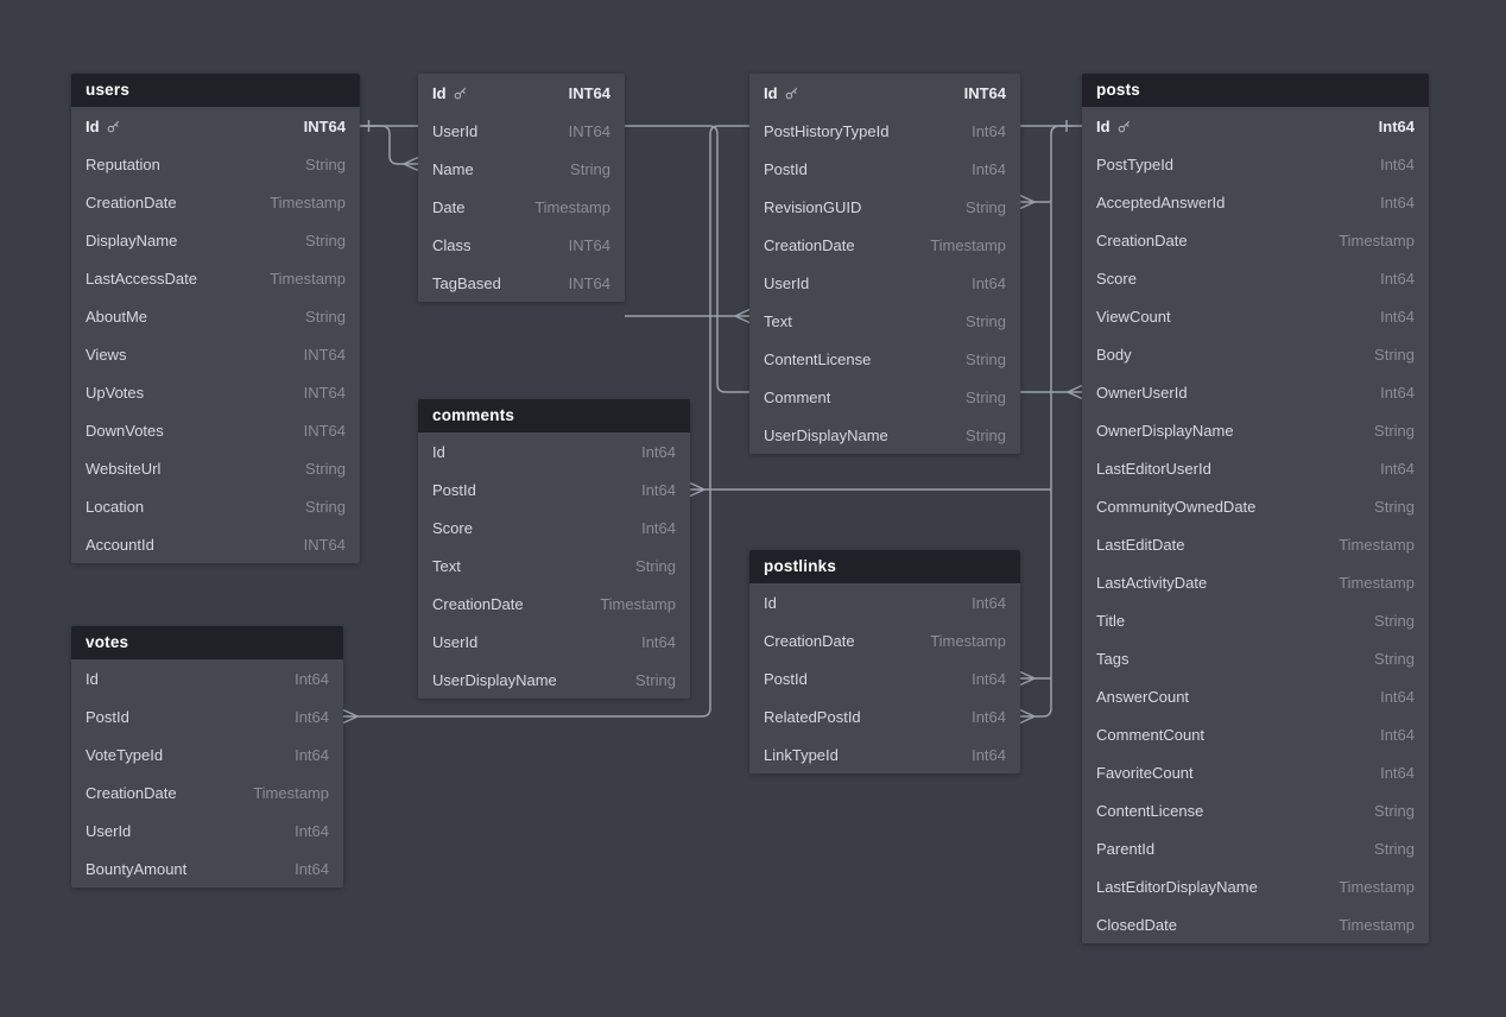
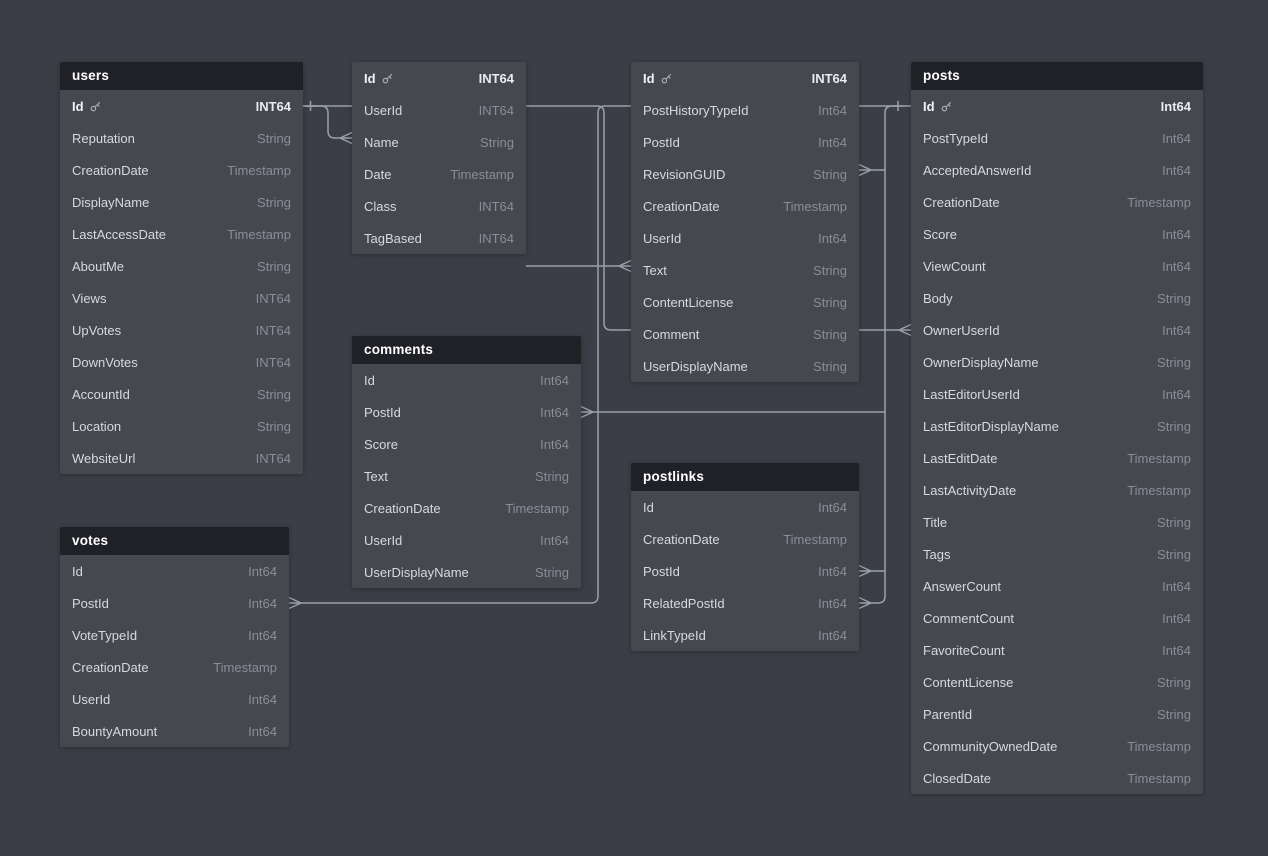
  users
  Id
  INT64
  Reputation
  String
  CreationDate
  Timestamp
  DisplayName
  String
  LastAccessDate
  Timestamp
  AboutMe
  String
  Views
  INT64
  UpVotes
  INT64
  DownVotes
  INT64
- WebsiteUrl
+ AccountId
  String
  Location
  String
- AccountId
+ WebsiteUrl
  INT64
  Id
  INT64
  UserId
  INT64
  Name
  String
  Date
  Timestamp
  Class
  INT64
  TagBased
  INT64
  comments
  Id
  Int64
  PostId
  Int64
  Score
  Int64
  Text
  String
  CreationDate
  Timestamp
  UserId
  Int64
  UserDisplayName
  String
  Id
  INT64
  PostHistoryTypeId
  Int64
  PostId
  Int64
  RevisionGUID
  String
  CreationDate
  Timestamp
  UserId
  Int64
  Text
  String
  ContentLicense
  String
  Comment
  String
  UserDisplayName
  String
  postlinks
  Id
  Int64
  CreationDate
  Timestamp
  PostId
  Int64
  RelatedPostId
  Int64
  LinkTypeId
  Int64
  posts
  Id
  Int64
  PostTypeId
  Int64
  AcceptedAnswerId
  Int64
  CreationDate
  Timestamp
  Score
  Int64
  ViewCount
  Int64
  Body
  String
  OwnerUserId
  Int64
  OwnerDisplayName
  String
  LastEditorUserId
  Int64
- CommunityOwnedDate
+ LastEditorDisplayName
  String
  LastEditDate
  Timestamp
  LastActivityDate
  Timestamp
  Title
  String
  Tags
  String
  AnswerCount
  Int64
  CommentCount
  Int64
  FavoriteCount
  Int64
  ContentLicense
  String
  ParentId
  String
- LastEditorDisplayName
+ CommunityOwnedDate
  Timestamp
  ClosedDate
  Timestamp
  votes
  Id
  Int64
  PostId
  Int64
  VoteTypeId
  Int64
  CreationDate
  Timestamp
  UserId
  Int64
  BountyAmount
  Int64
